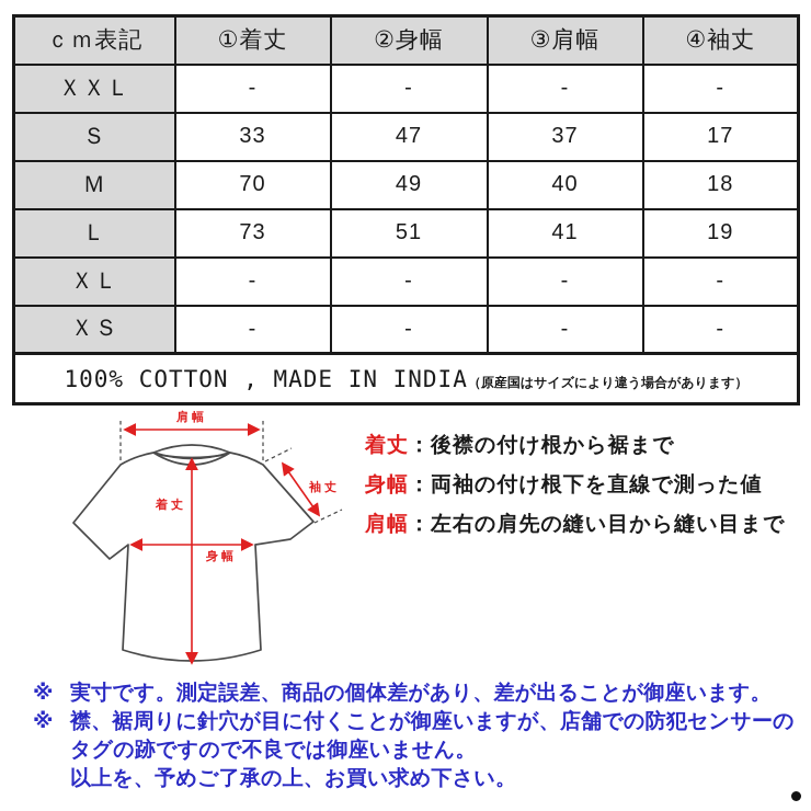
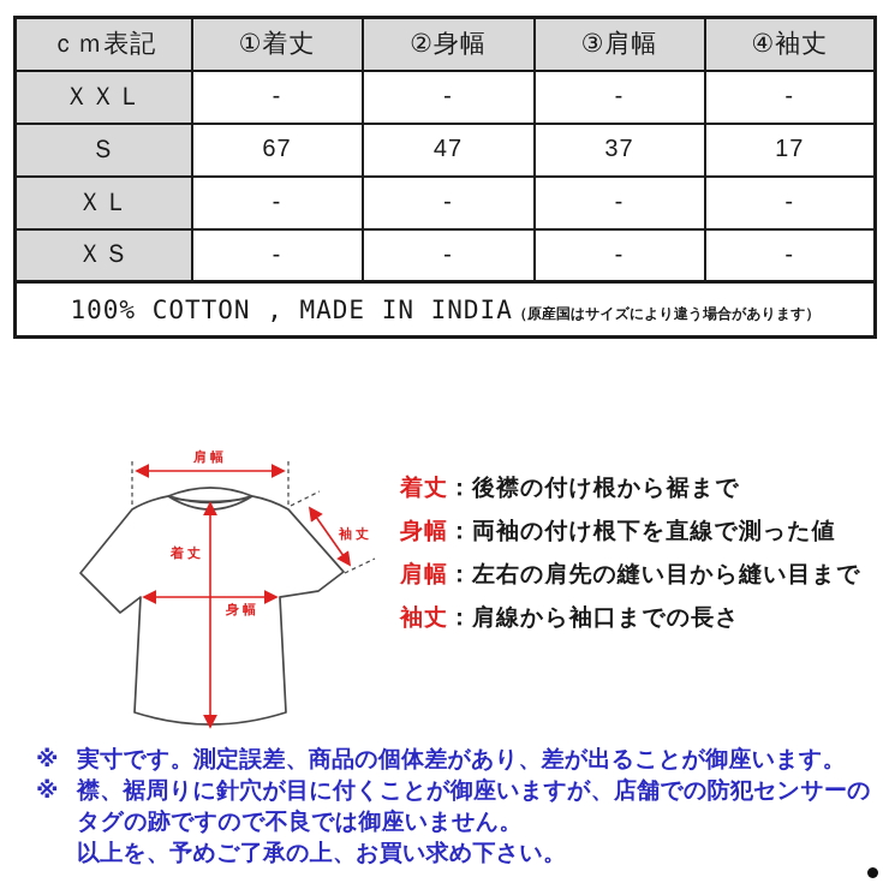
  ｃｍ表記	①着丈	②身幅	③肩幅	④袖丈
  ＸＸＬ	-	-	-	-
- Ｓ	33	47	37	17
+ Ｓ	67	47	37	17
- Ｍ	70	49	40	18
- Ｌ	73	51	41	19
  ＸＬ	-	-	-	-
  ＸＳ	-	-	-	-
  100% COTTON , MADE IN INDIA（原産国はサイズにより違う場合があります）
  肩幅
  着丈
  身幅
  袖丈
  着丈：後襟の付け根から裾まで
  身幅：両袖の付け根下を直線で測った値
  肩幅：左右の肩先の縫い目から縫い目まで
+ 袖丈：肩線から袖口までの長さ
  ※
  実寸です。測定誤差、商品の個体差があり、差が出ることが御座います。
  ※
  襟、裾周りに針穴が目に付くことが御座いますが、店舗での防犯センサーのタグの跡ですので不良では御座いません。
  以上を、予めご了承の上、お買い求め下さい。
